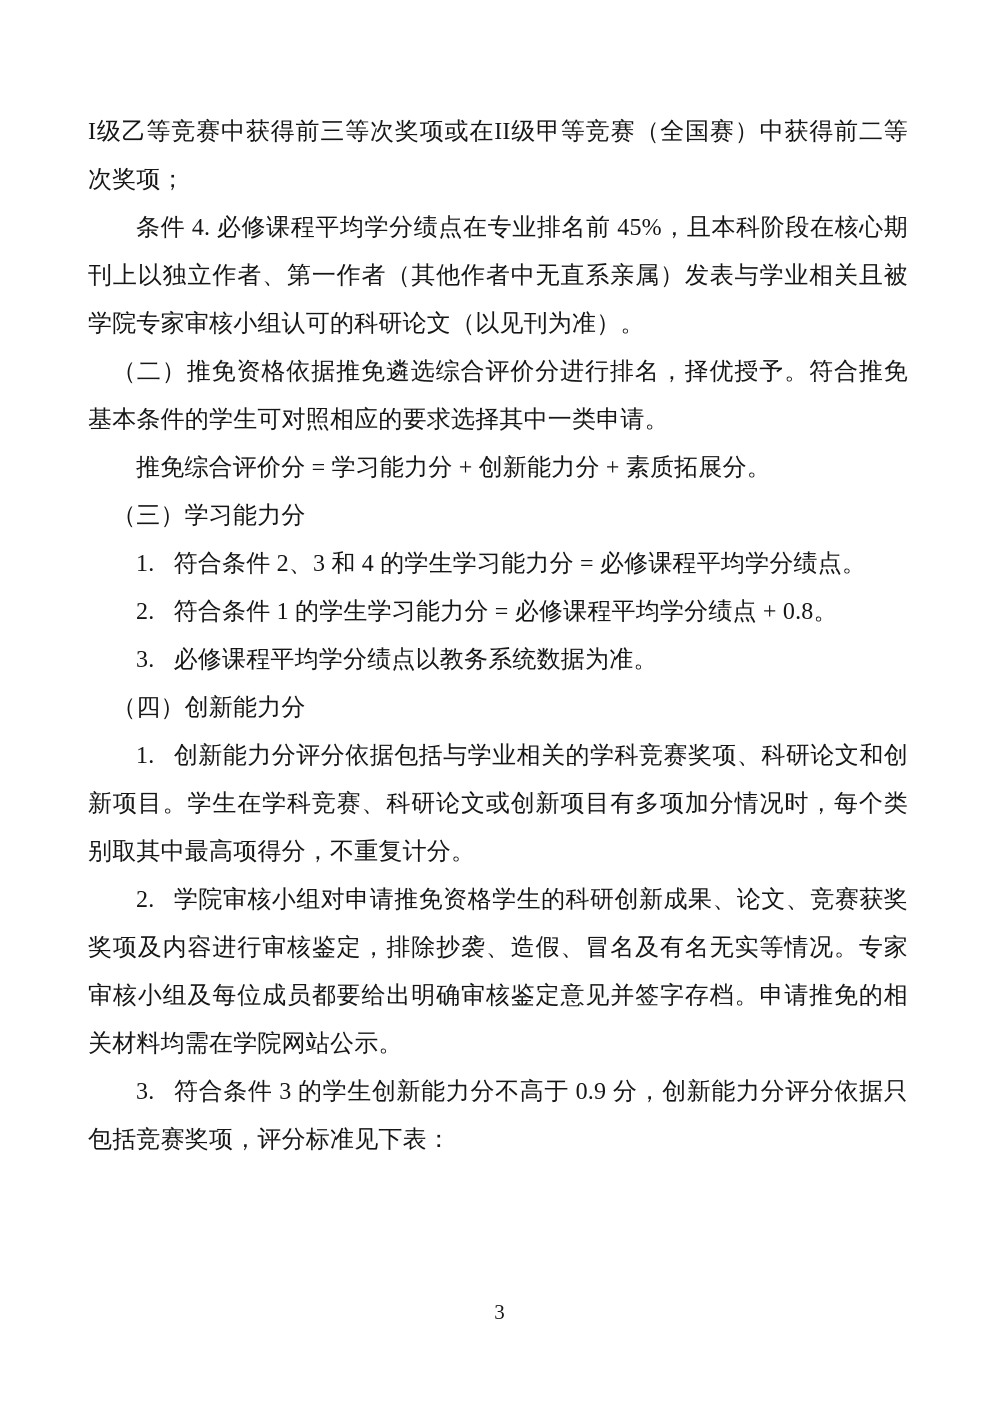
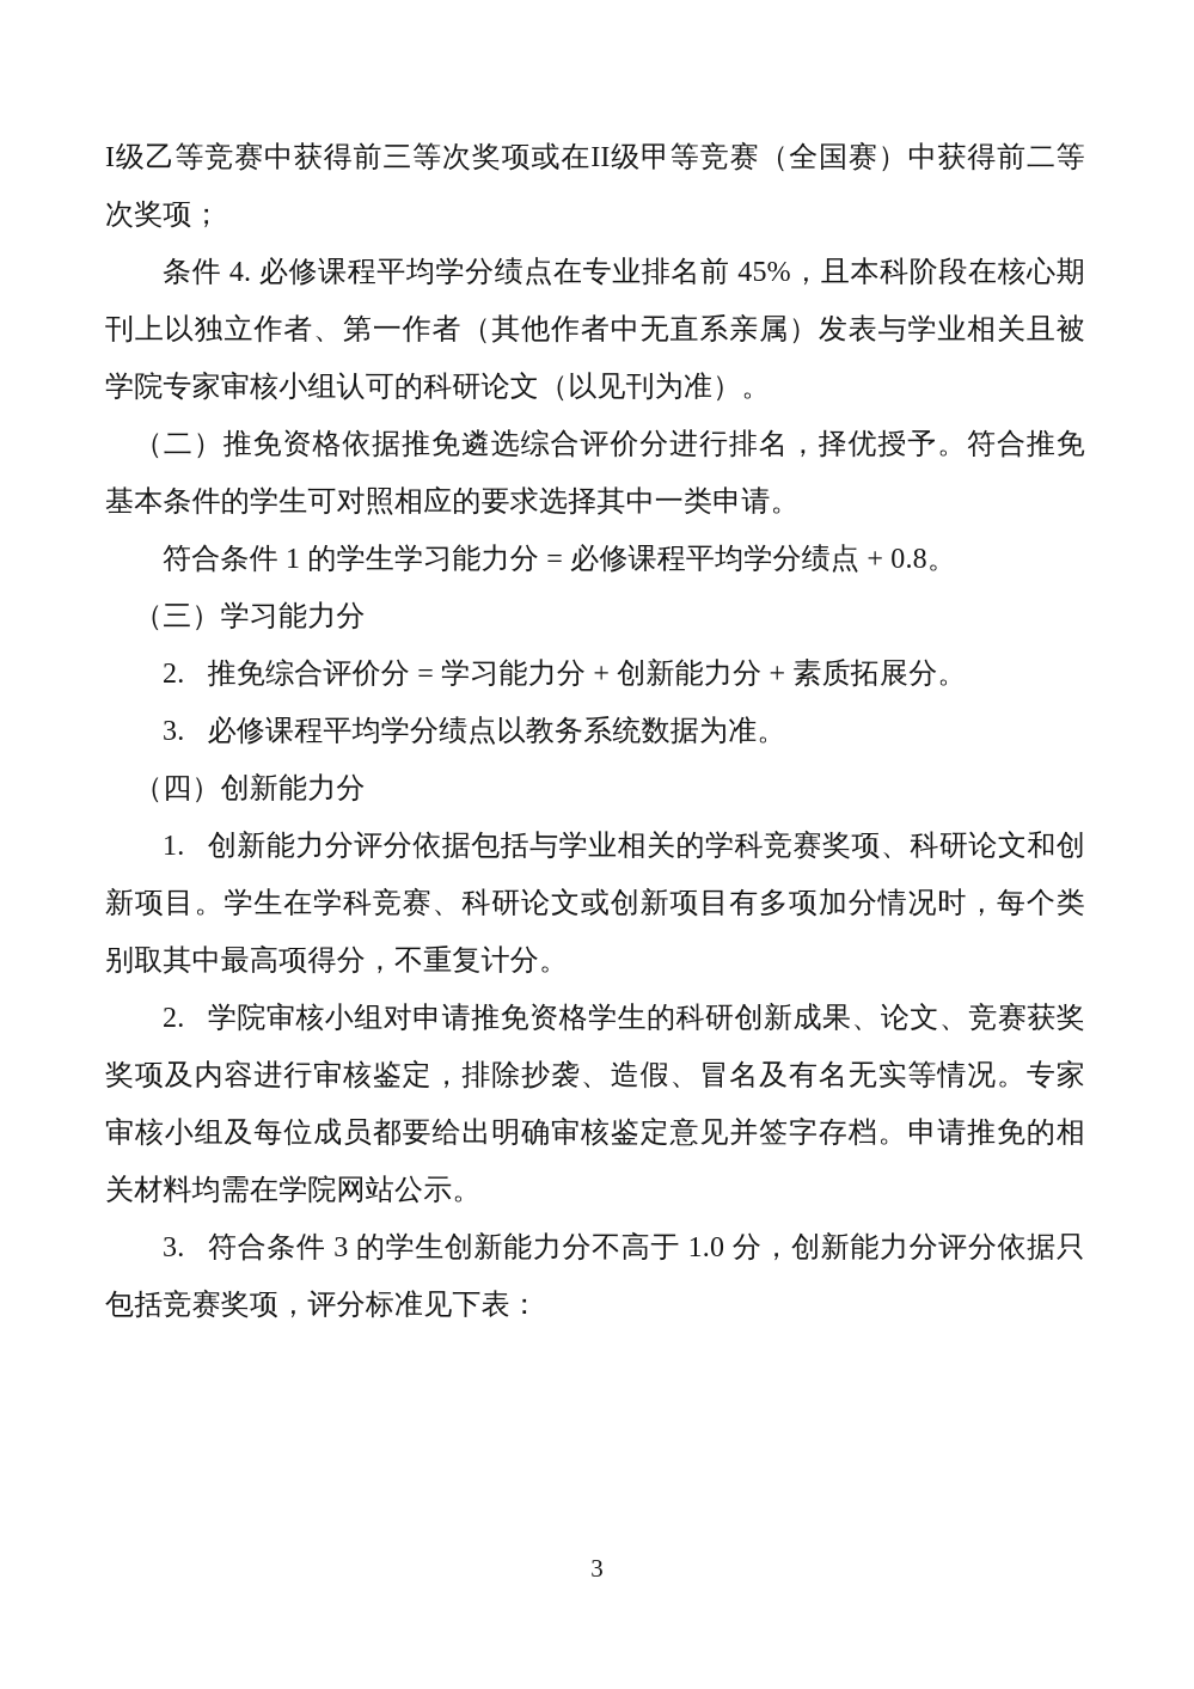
  I级乙等竞赛中获得前三等次奖项或在II级甲等竞赛（全国赛）中获得前二等次奖项；
  条件 4. 必修课程平均学分绩点在专业排名前 45%，且本科阶段在核心期刊上以独立作者、第一作者（其他作者中无直系亲属）发表与学业相关且被学院专家审核小组认可的科研论文（以见刊为准）。
  （二）推免资格依据推免遴选综合评价分进行排名，择优授予。符合推免基本条件的学生可对照相应的要求选择其中一类申请。
- 推免综合评价分 = 学习能力分 + 创新能力分 + 素质拓展分。
+ 符合条件 1 的学生学习能力分 = 必修课程平均学分绩点 + 0.8。
  （三）学习能力分
- 1. 符合条件 2、3 和 4 的学生学习能力分 = 必修课程平均学分绩点。
- 2. 符合条件 1 的学生学习能力分 = 必修课程平均学分绩点 + 0.8。
+ 2. 推免综合评价分 = 学习能力分 + 创新能力分 + 素质拓展分。
  3. 必修课程平均学分绩点以教务系统数据为准。
  （四）创新能力分
  1. 创新能力分评分依据包括与学业相关的学科竞赛奖项、科研论文和创新项目。学生在学科竞赛、科研论文或创新项目有多项加分情况时，每个类别取其中最高项得分，不重复计分。
  2. 学院审核小组对申请推免资格学生的科研创新成果、论文、竞赛获奖奖项及内容进行审核鉴定，排除抄袭、造假、冒名及有名无实等情况。专家审核小组及每位成员都要给出明确审核鉴定意见并签字存档。申请推免的相关材料均需在学院网站公示。
- 3. 符合条件 3 的学生创新能力分不高于 0.9 分，创新能力分评分依据只包括竞赛奖项，评分标准见下表：
+ 3. 符合条件 3 的学生创新能力分不高于 1.0 分，创新能力分评分依据只包括竞赛奖项，评分标准见下表：
  3
